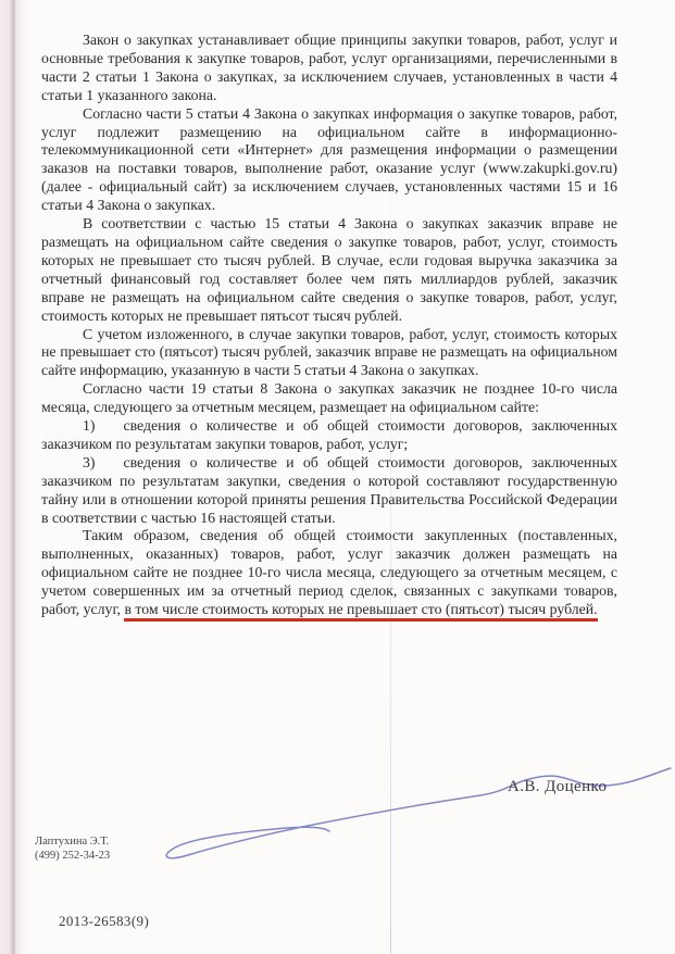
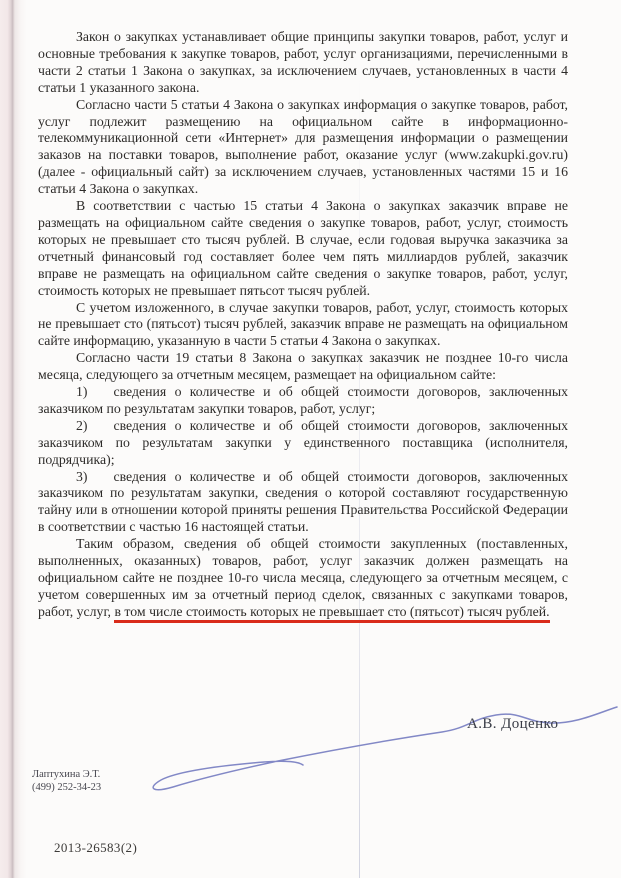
  Закон о закупках устанавливает общие принципы закупки товаров, работ, услуг и основные требования к закупке товаров, работ, услуг организациями, перечисленными в части 2 статьи 1 Закона о закупках, за исключением случаев, установленных в части 4 статьи 1 указанного закона.
  Согласно части 5 статьи 4 Закона о закупках информация о закупке товаров, работ, услуг подлежит размещению на официальном сайте в информационно-телекоммуникационной сети «Интернет» для размещения информации о размещении заказов на поставки товаров, выполнение работ, оказание услуг (www.zakupki.gov.ru) (далее - официальный сайт) за исключением случаев, установленных частями 15 и 16 статьи 4 Закона о закупках.
  В соответствии с частью 15 статьи 4 Закона о закупках заказчик вправе не размещать на официальном сайте сведения о закупке товаров, работ, услуг, стоимость которых не превышает сто тысяч рублей. В случае, если годовая выручка заказчика за отчетный финансовый год составляет более чем пять миллиардов рублей, заказчик вправе не размещать на официальном сайте сведения о закупке товаров, работ, услуг, стоимость которых не превышает пятьсот тысяч рублей.
  С учетом изложенного, в случае закупки товаров, работ, услуг, стоимость которых не превышает сто (пятьсот) тысяч рублей, заказчик вправе не размещать на официальном сайте информацию, указанную в части 5 статьи 4 Закона о закупках.
  Согласно части 19 статьи 8 Закона о закупках заказчик не позднее 10-го числа месяца, следующего за отчетным месяцем, размещает на официальном сайте:
  1) сведения о количестве и об общей стоимости договоров, заключенных заказчиком по результатам закупки товаров, работ, услуг;
+ 2) сведения о количестве и об общей стоимости договоров, заключенных заказчиком по результатам закупки у единственного поставщика (исполнителя, подрядчика);
  3) сведения о количестве и об общей стоимости договоров, заключенных заказчиком по результатам закупки, сведения о которой составляют государственную тайну или в отношении которой приняты решения Правительства Российской Федерации в соответствии с частью 16 настоящей статьи.
  Таким образом, сведения об общей стоимости закупленных (поставленных, выполненных, оказанных) товаров, работ, услуг заказчик должен размещать на официальном сайте не позднее 10-го числа месяца, следующего за отчетным месяцем, с учетом совершенных им за отчетный период сделок, связанных с закупками товаров, работ, услуг, в том числе стоимость которых не превышает сто (пятьсот) тысяч рублей.
  А.В. Доценко
  Лаптухина Э.Т.
  (499) 252-34-23
- 2013-26583(9)
+ 2013-26583(2)
